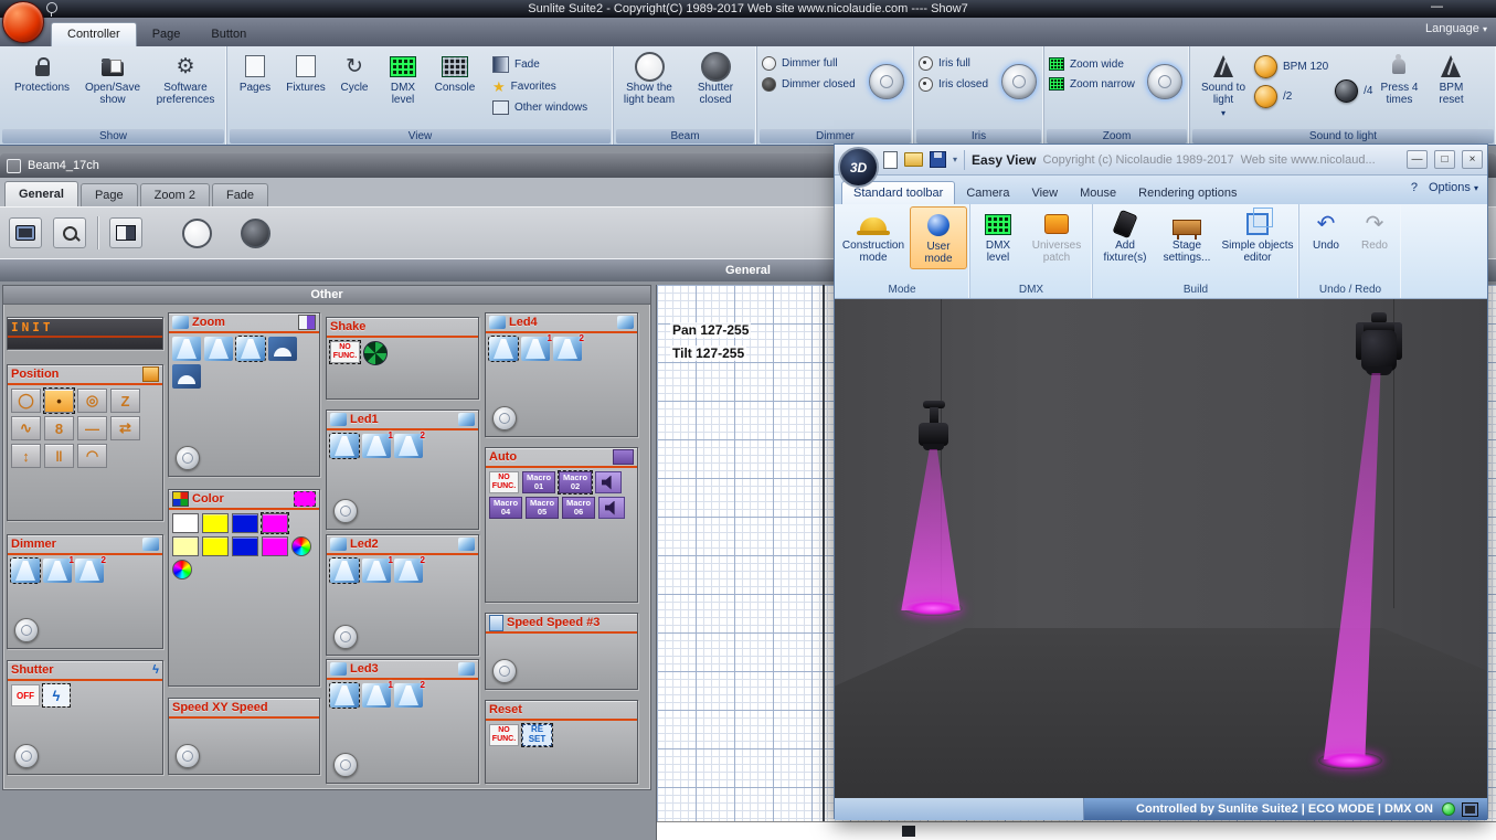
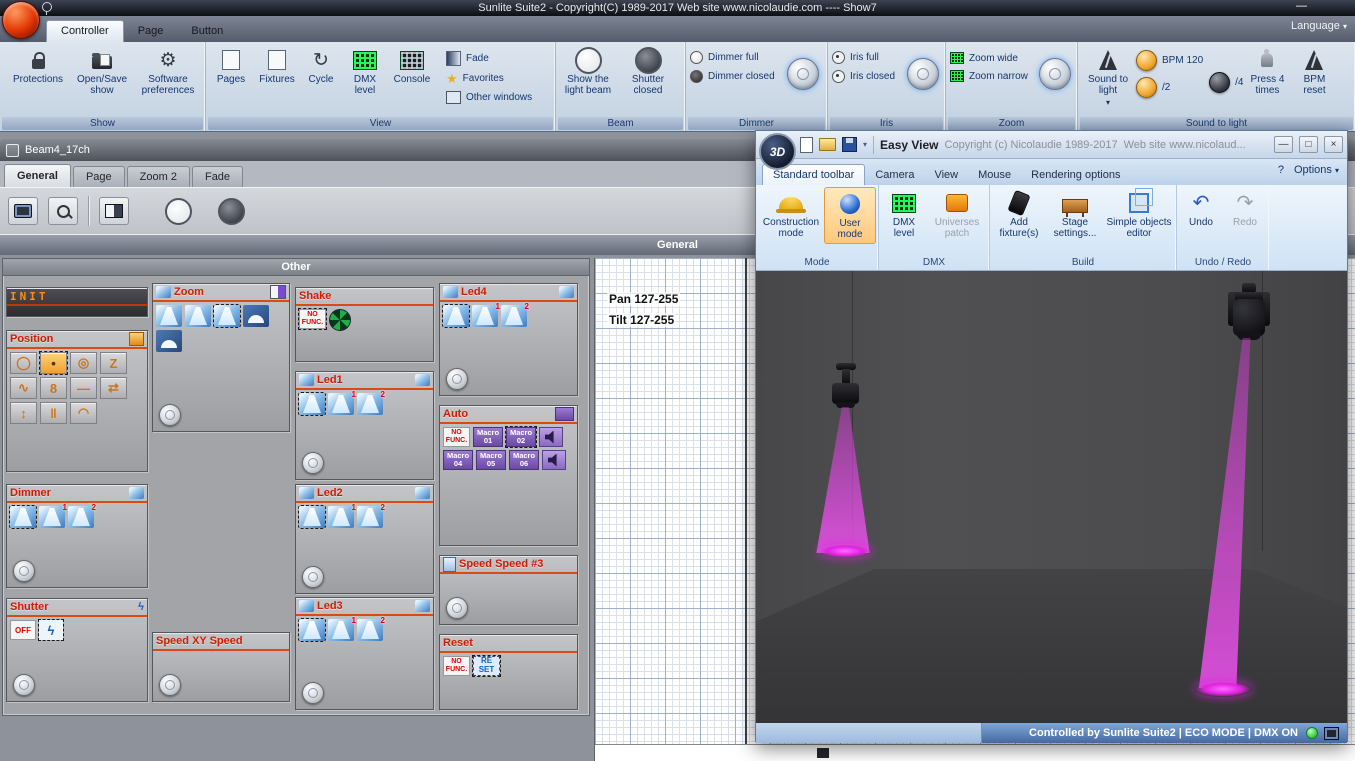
  Sunlite Suite2 - Copyright(C) 1989-2017 Web site www.nicolaudie.com ---- Show7
  —
  Controller
  Page
  Button
  Language ▾
  Protections
  Open/Save show
  ⚙
  Software preferences
  Show
  Pages
  Fixtures
  ↻
  Cycle
  DMX level
  Console
  Fade
  ★
  Favorites
  Other windows
  View
  Show the light beam
  Shutter closed
  Beam
  Dimmer full
  Dimmer closed
  Dimmer
  Iris full
  Iris closed
  Iris
  Zoom wide
  Zoom narrow
  Zoom
  Sound to light
  ▾
  BPM 120
  /2
  /4
  Press 4 times
  BPM reset
  Sound to light
  Beam4_17ch
  General
  Page
  Zoom 2
  Fade
  General
  Pan 127-255
  Tilt 127-255
  Other
  INIT
  Position
  ◯
  •
  ◎
  Z
  ∿
  8
  —
  ⇄
  ↕
  ‖
  ◠
  Dimmer
  1
  2
  Shutter
  ϟ
  OFF
  ϟ
  Zoom
- Color
  Speed XY Speed
  Shake
  Led1
  1
  2
  Led2
  1
  2
  Led3
  1
  2
  Led4
  1
  2
  Auto
  Macro 01
  Macro 02
  Macro 04
  Macro 05
  Macro 06
  Speed Speed #3
  Reset
  RE SET
  3D
  ▾
  Easy View
  Copyright (c) Nicolaudie 1989-2017
  Web site www.nicolaud...
  —
  □
  ×
  Standard toolbar
  Camera
  View
  Mouse
  Rendering options
  ?
  Options ▾
  Construction mode
  User mode
  Mode
  DMX level
  Universes patch
  DMX
  Add fixture(s)
  Stage settings...
  Simple objects editor
  Build
  ↶
  Undo
  ↷
  Redo
  Undo / Redo
  Controlled by Sunlite Suite2 | ECO MODE | DMX ON
